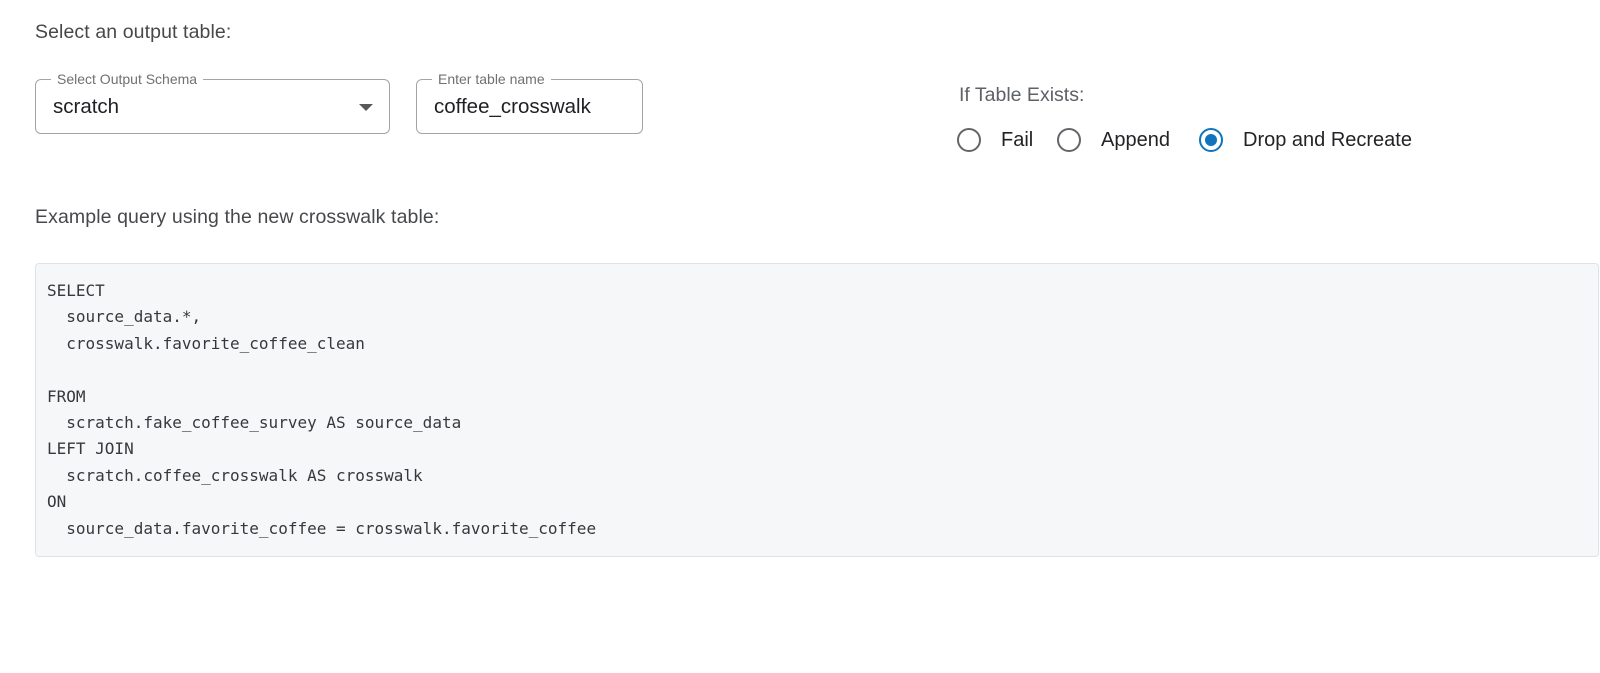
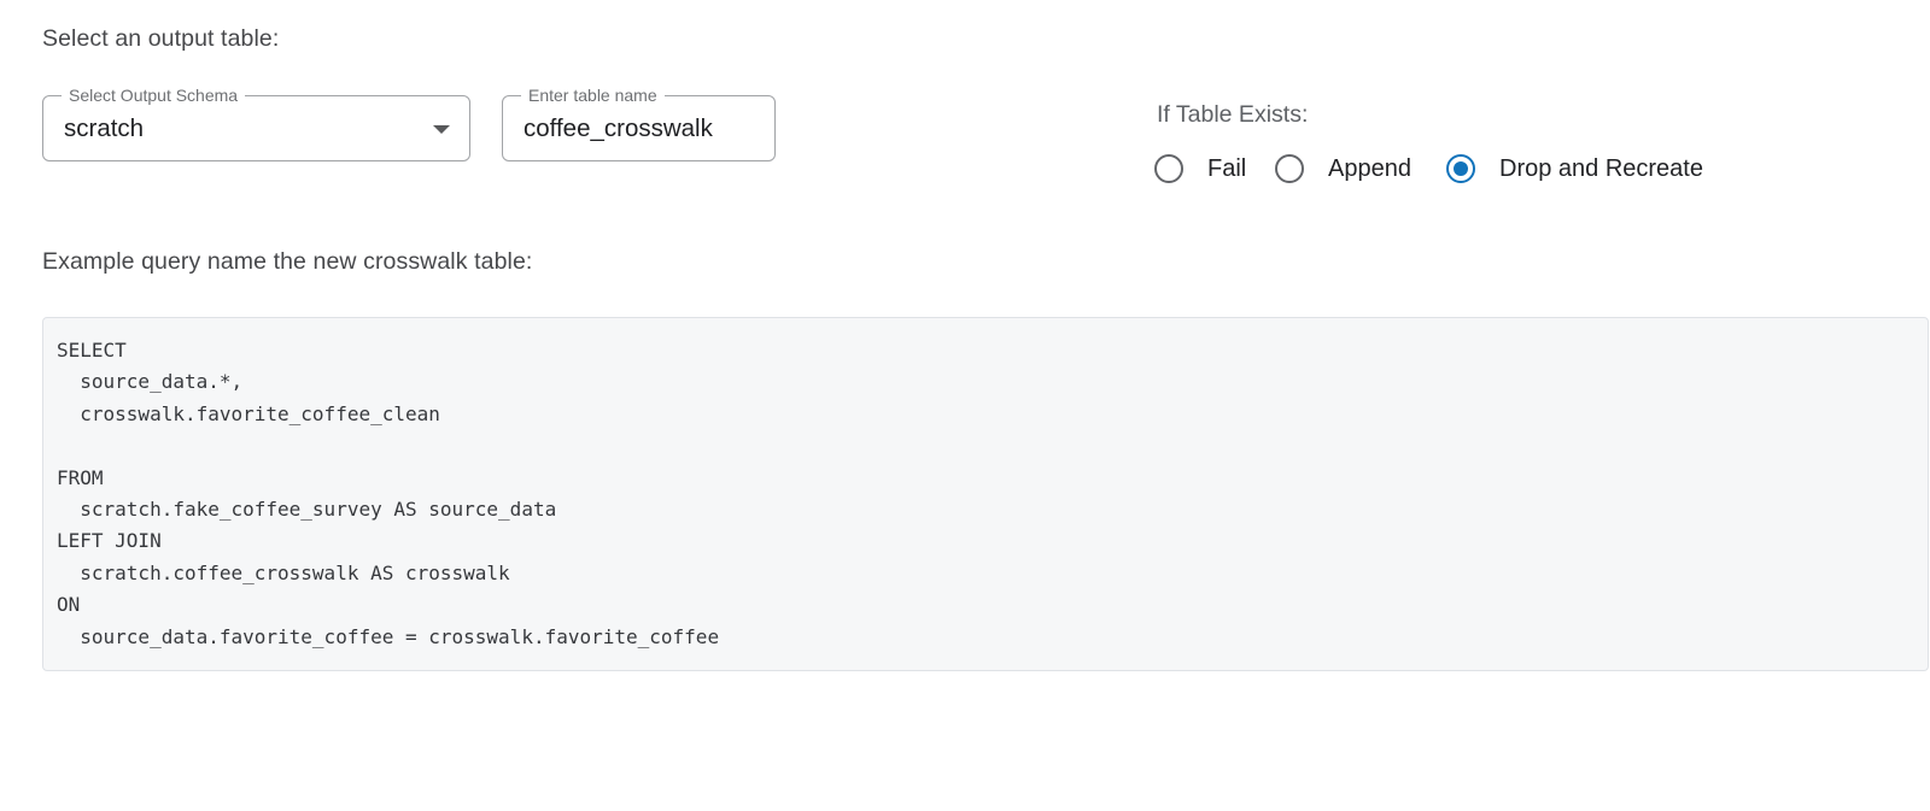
  Select an output table:
  Select Output Schema
  scratch
  Enter table name
  coffee_crosswalk
  If Table Exists:
  Fail
  Append
  Drop and Recreate
- Example query using the new crosswalk table:
+ Example query name the new crosswalk table:
  SELECT
  source_data.*,
  crosswalk.favorite_coffee_clean
  FROM
  scratch.fake_coffee_survey AS source_data
  LEFT JOIN
  scratch.coffee_crosswalk AS crosswalk
  ON
  source_data.favorite_coffee = crosswalk.favorite_coffee
